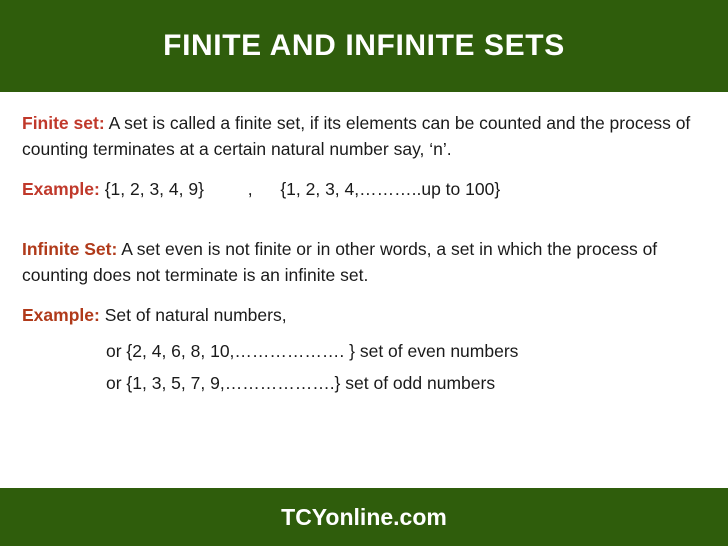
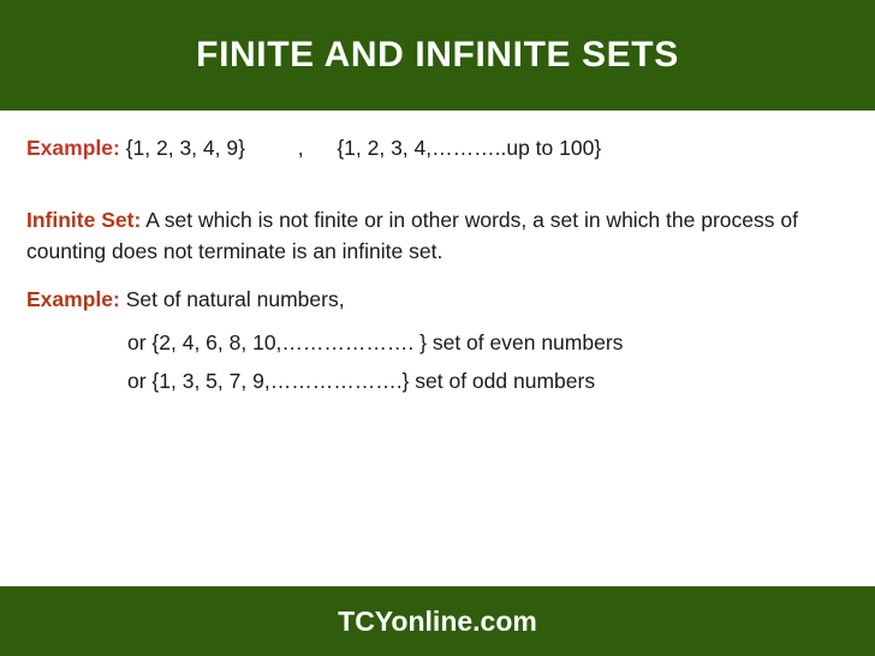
  FINITE AND INFINITE SETS
- Finite set: A set is called a finite set, if its elements can be counted and the process of counting terminates at a certain natural number say, ‘n’.
  Example: {1, 2, 3, 4, 9} , {1, 2, 3, 4,………..up to 100}
- Infinite Set: A set even is not finite or in other words, a set in which the process of counting does not terminate is an infinite set.
+ Infinite Set: A set which is not finite or in other words, a set in which the process of counting does not terminate is an infinite set.
  Example: Set of natural numbers,
  or {2, 4, 6, 8, 10,………………. } set of even numbers
  or {1, 3, 5, 7, 9,……………….} set of odd numbers
  TCYonline.com
